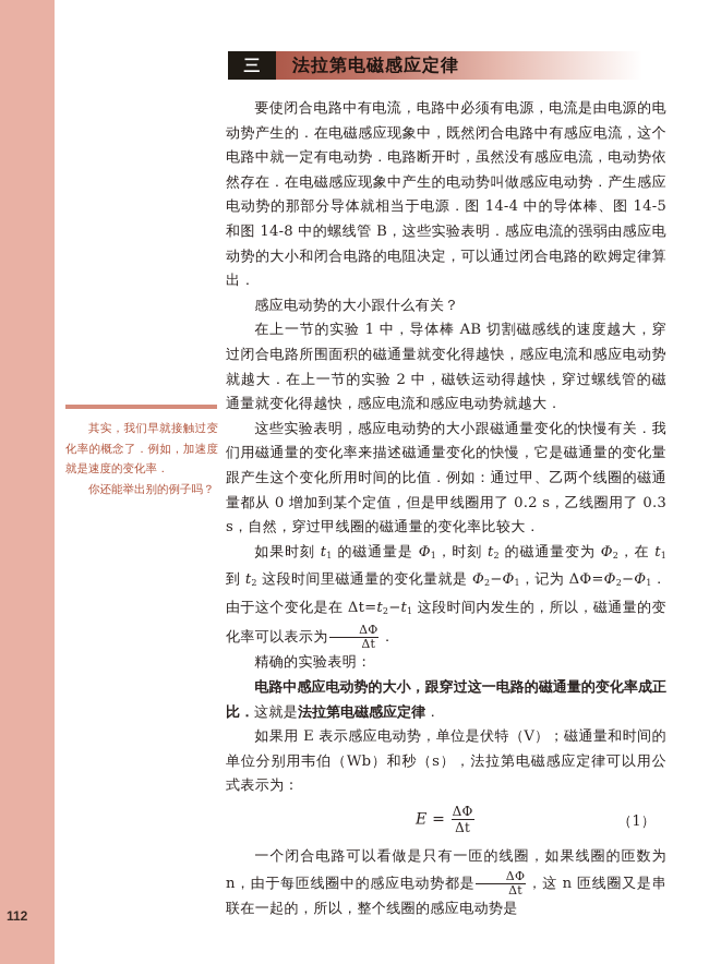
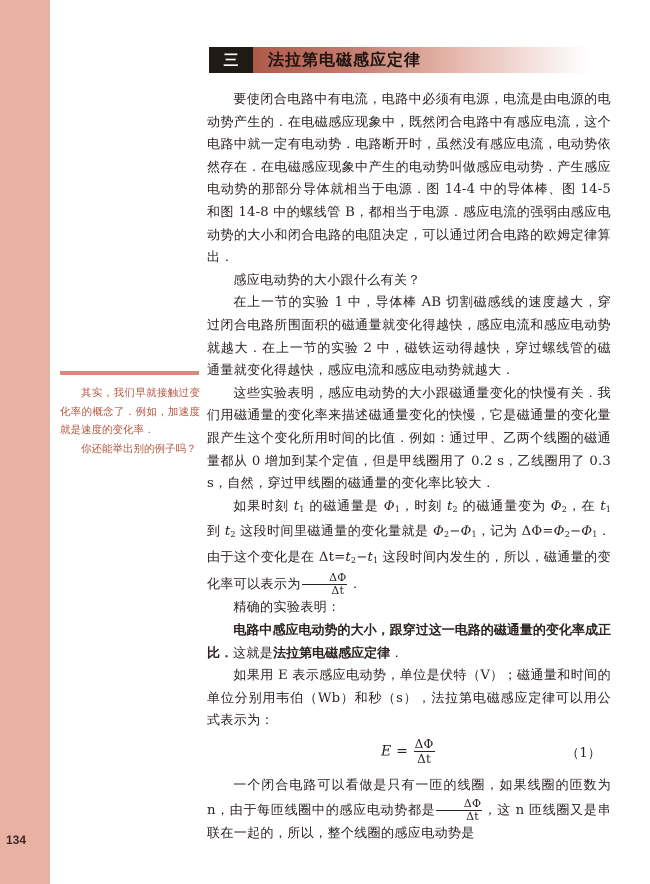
- 112
+ 134
  三
  法拉第电磁感应定律
  其实，我们早就接触过变化率的概念了．例如，加速度就是速度的变化率．
  你还能举出别的例子吗？
- 要使闭合电路中有电流，电路中必须有电源，电流是由电源的电动势产生的．在电磁感应现象中，既然闭合电路中有感应电流，这个电路中就一定有电动势．电路断开时，虽然没有感应电流，电动势依然存在．在电磁感应现象中产生的电动势叫做感应电动势．产生感应电动势的那部分导体就相当于电源．图 14-4 中的导体棒、图 14-5 和图 14-8 中的螺线管 B，这些实验表明．感应电流的强弱由感应电动势的大小和闭合电路的电阻决定，可以通过闭合电路的欧姆定律算出．
+ 要使闭合电路中有电流，电路中必须有电源，电流是由电源的电动势产生的．在电磁感应现象中，既然闭合电路中有感应电流，这个电路中就一定有电动势．电路断开时，虽然没有感应电流，电动势依然存在．在电磁感应现象中产生的电动势叫做感应电动势．产生感应电动势的那部分导体就相当于电源．图 14-4 中的导体棒、图 14-5 和图 14-8 中的螺线管 B，都相当于电源．感应电流的强弱由感应电动势的大小和闭合电路的电阻决定，可以通过闭合电路的欧姆定律算出．
  感应电动势的大小跟什么有关？
  在上一节的实验 1 中，导体棒 AB 切割磁感线的速度越大，穿过闭合电路所围面积的磁通量就变化得越快，感应电流和感应电动势就越大．在上一节的实验 2 中，磁铁运动得越快，穿过螺线管的磁通量就变化得越快，感应电流和感应电动势就越大．
  这些实验表明，感应电动势的大小跟磁通量变化的快慢有关．我们用磁通量的变化率来描述磁通量变化的快慢，它是磁通量的变化量跟产生这个变化所用时间的比值．例如：通过甲、乙两个线圈的磁通量都从 0 增加到某个定值，但是甲线圈用了 0.2 s，乙线圈用了 0.3 s，自然，穿过甲线圈的磁通量的变化率比较大．
  如果时刻 t1 的磁通量是 Φ1，时刻 t2 的磁通量变为 Φ2，在 t1 到 t2 这段时间里磁通量的变化量就是 Φ2−Φ1，记为 ΔΦ=Φ2−Φ1．由于这个变化是在 Δt=t2−t1 这段时间内发生的，所以，磁通量的变化率可以表示为
  ΔΦ
  Δt
  ．
  精确的实验表明：
  电路中感应电动势的大小，跟穿过这一电路的磁通量的变化率成正比．这就是法拉第电磁感应定律．
  如果用 E 表示感应电动势，单位是伏特（V）；磁通量和时间的单位分别用韦伯（Wb）和秒（s），法拉第电磁感应定律可以用公式表示为：
  E =
  ΔΦ
  Δt
  （1）
  一个闭合电路可以看做是只有一匝的线圈，如果线圈的匝数为 n，由于每匝线圈中的感应电动势都是
  ΔΦ
  Δt
  ，这 n 匝线圈又是串联在一起的，所以，整个线圈的感应电动势是
